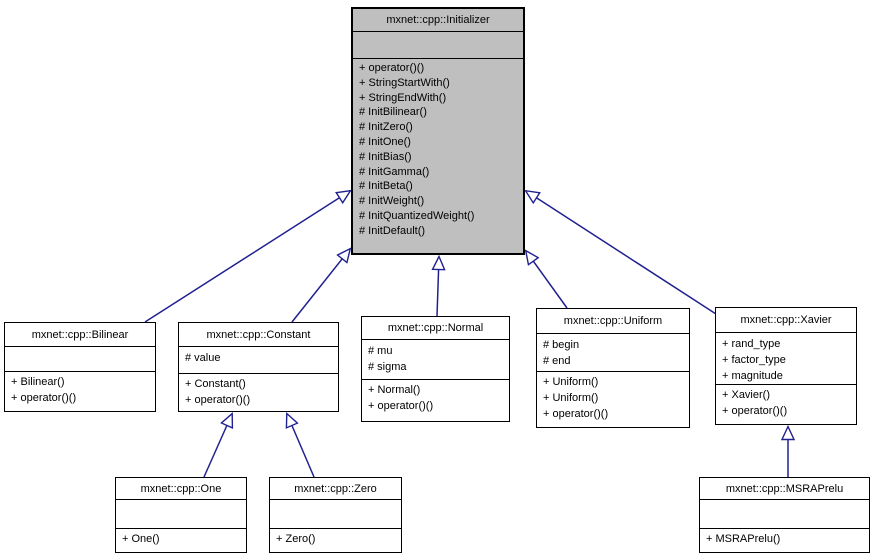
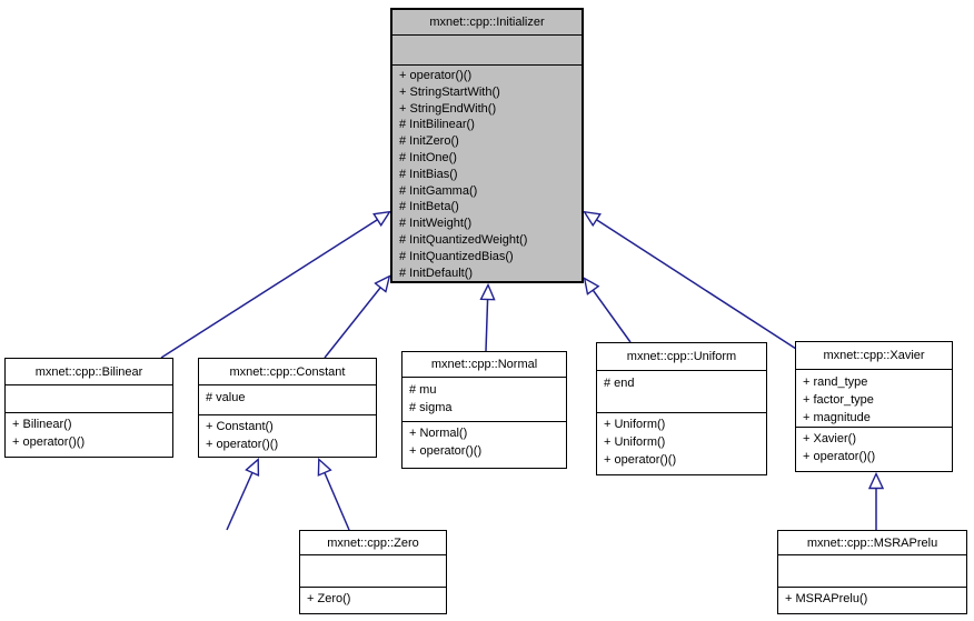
  mxnet::cpp::Initializer
  + operator()()
  + StringStartWith()
  + StringEndWith()
  # InitBilinear()
  # InitZero()
  # InitOne()
  # InitBias()
  # InitGamma()
  # InitBeta()
  # InitWeight()
  # InitQuantizedWeight()
+ # InitQuantizedBias()
  # InitDefault()
  mxnet::cpp::Bilinear
  + Bilinear()
  + operator()()
  mxnet::cpp::Constant
  # value
  + Constant()
  + operator()()
  mxnet::cpp::Normal
  # mu
  # sigma
  + Normal()
  + operator()()
  mxnet::cpp::Uniform
- # begin
  # end
  + Uniform()
  + Uniform()
  + operator()()
  mxnet::cpp::Xavier
  + rand_type
  + factor_type
  + magnitude
  + Xavier()
  + operator()()
- mxnet::cpp::One
- + One()
  mxnet::cpp::Zero
  + Zero()
  mxnet::cpp::MSRAPrelu
  + MSRAPrelu()
